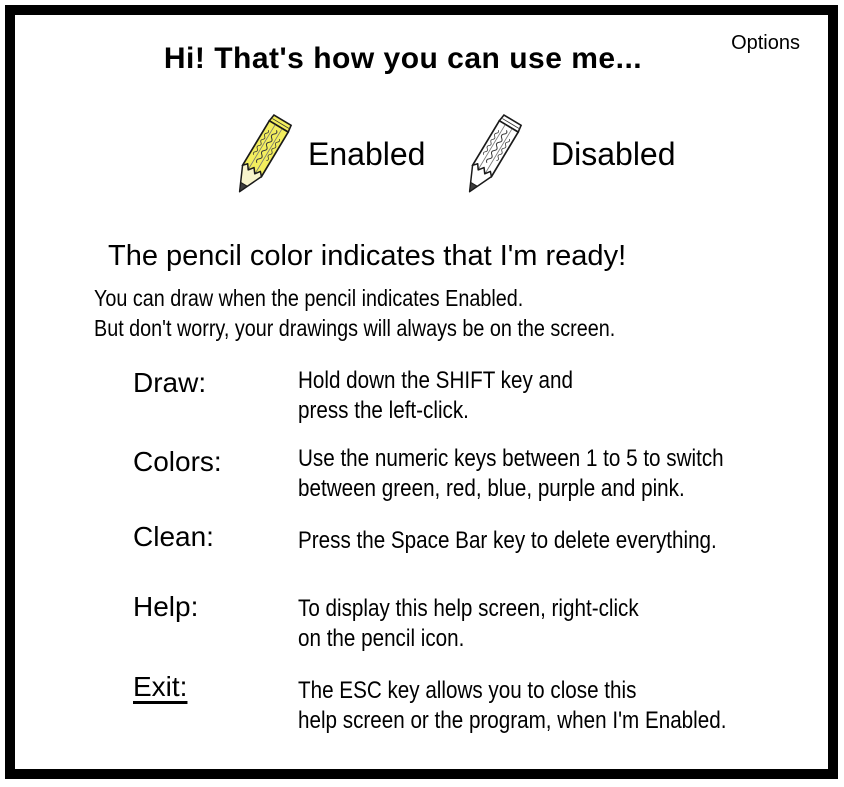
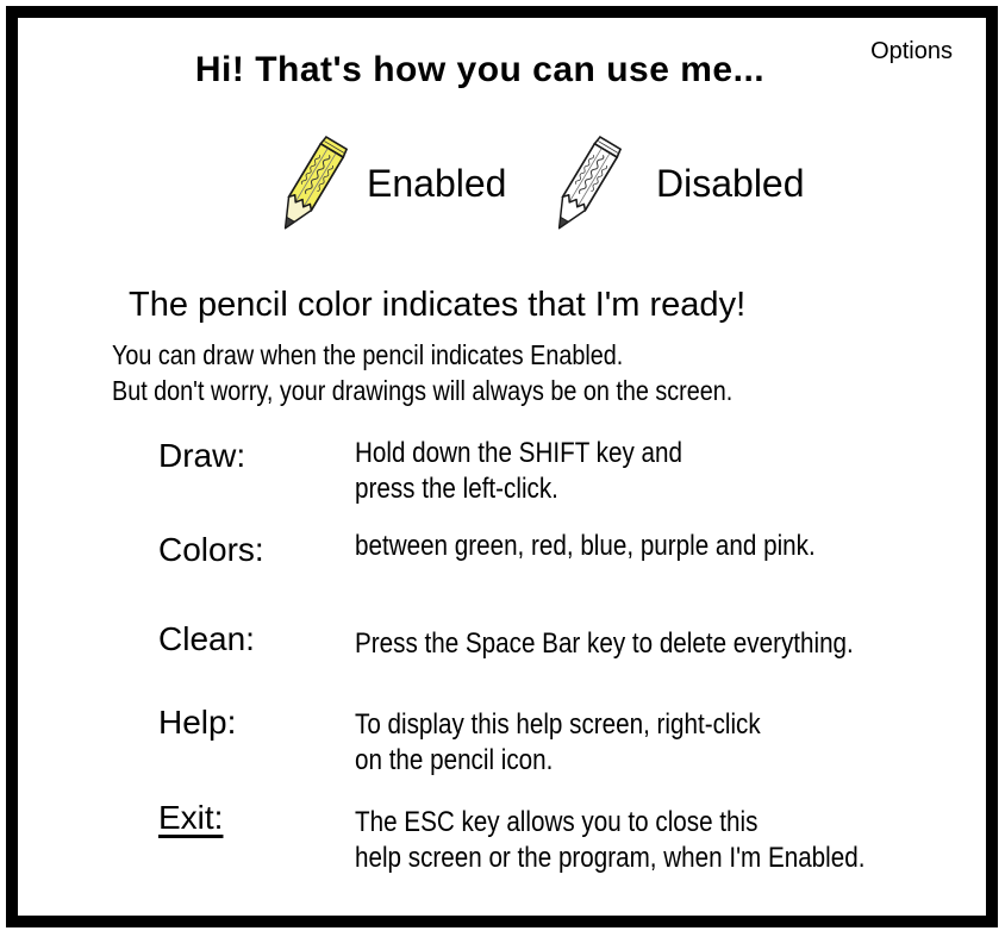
  Options
  Hi! That's how you can use me...
  Enabled
  Disabled
  The pencil color indicates that I'm ready!
  You can draw when the pencil indicates Enabled.
  But don't worry, your drawings will always be on the screen.
  Draw:
  Hold down the SHIFT key and
  press the left-click.
  Colors:
- Use the numeric keys between 1 to 5 to switch
  between green, red, blue, purple and pink.
  Clean:
  Press the Space Bar key to delete everything.
  Help:
  To display this help screen, right-click
  on the pencil icon.
  Exit:
  The ESC key allows you to close this
  help screen or the program, when I'm Enabled.
